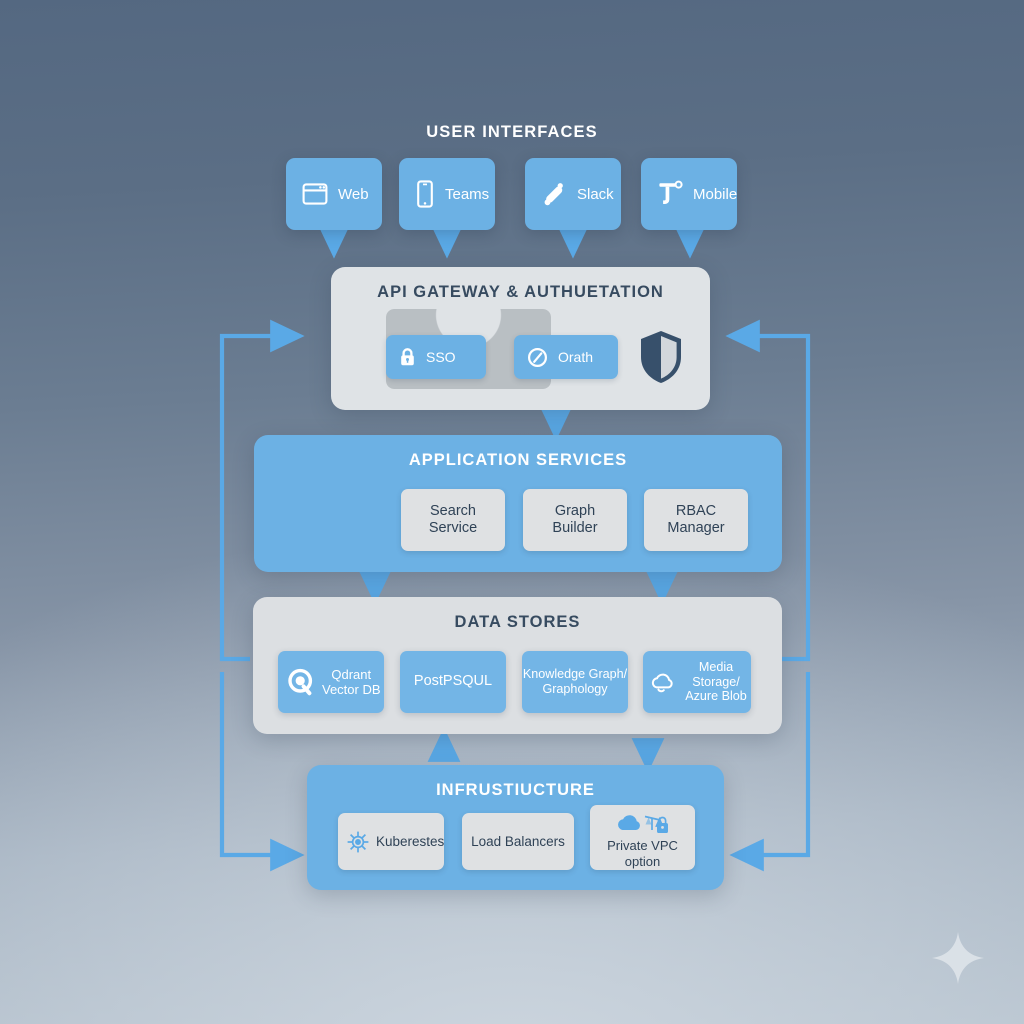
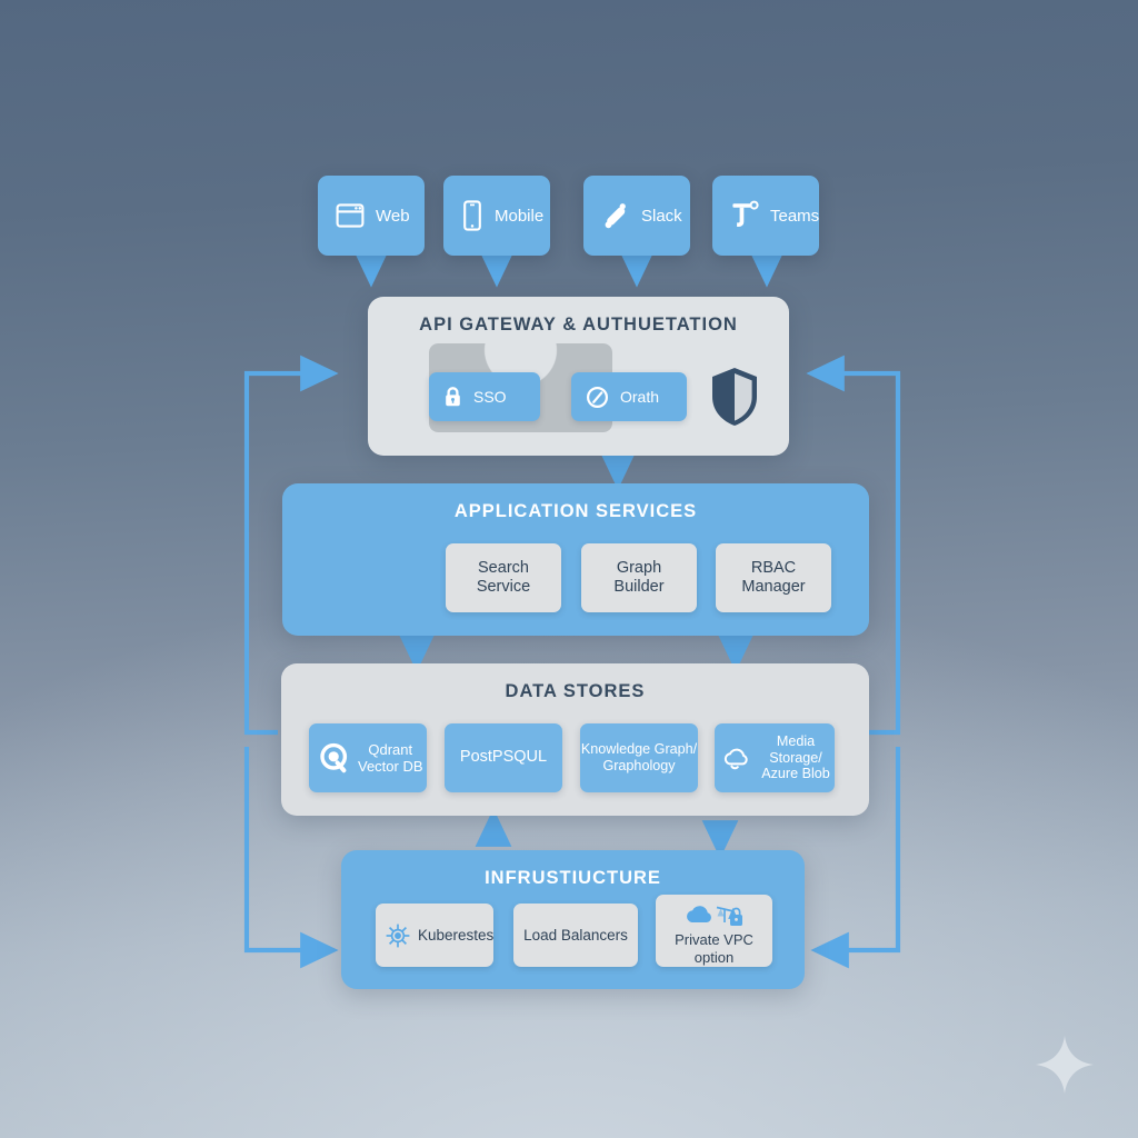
- USER INTERFACES
  Web
- Teams
+ Mobile
  Slack
- Mobile
+ Teams
  API GATEWAY & AUTHUETATION
  SSO
  Orath
  APPLICATION SERVICES
  Search
  Service
  Graph
  Builder
  RBAC
  Manager
  DATA STORES
  Qdrant
  Vector DB
  PostPSQUL
  Knowledge Graph/
  Graphology
  Media Storage/
  Azure Blob
  INFRUSTIUCTURE
  Kuberestes
  Load Balancers
  Private VPC option
